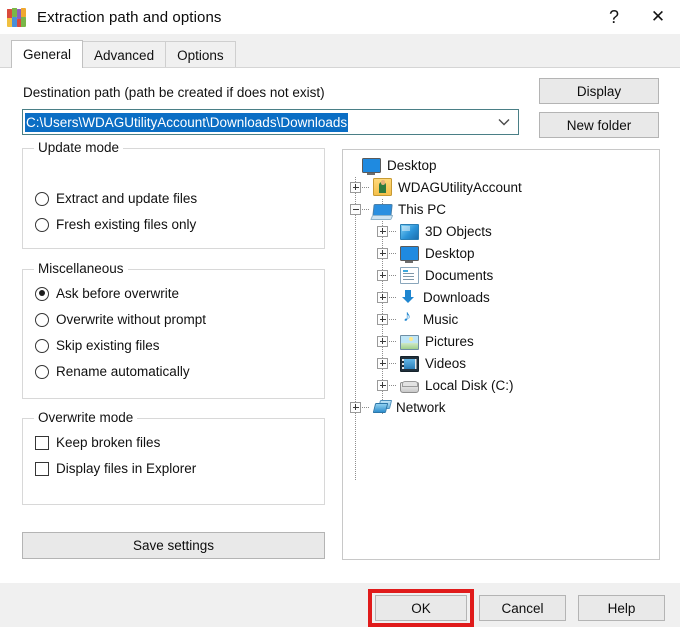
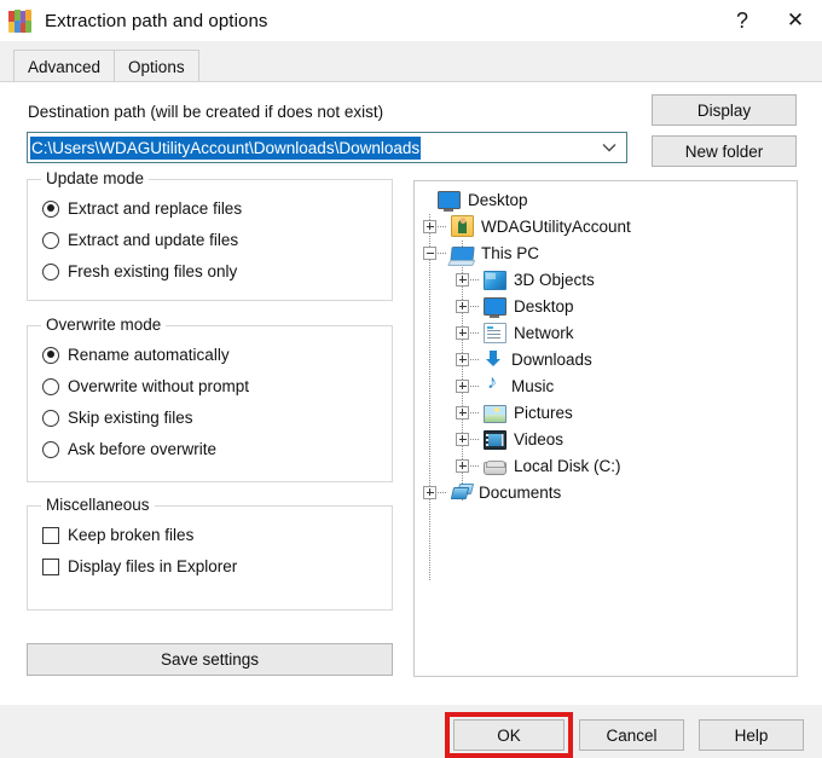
  Extraction path and options
  ?
  ✕
- General
  Advanced
  Options
- Destination path (path be created if does not exist)
+ Destination path (will be created if does not exist)
  C:\Users\WDAGUtilityAccount\Downloads\Downloads
  Display
  New folder
  Update mode
+ Extract and replace files
  Extract and update files
  Fresh existing files only
- Miscellaneous
+ Overwrite mode
- Ask before overwrite
+ Rename automatically
  Overwrite without prompt
  Skip existing files
- Rename automatically
+ Ask before overwrite
- Overwrite mode
+ Miscellaneous
  Keep broken files
  Display files in Explorer
  Save settings
  Desktop
  WDAGUtilityAccount
  This PC
  3D Objects
  Desktop
- Documents
+ Network
  Downloads
  Music
  Pictures
  Videos
  Local Disk (C:)
- Network
+ Documents
  OK
  Cancel
  Help
